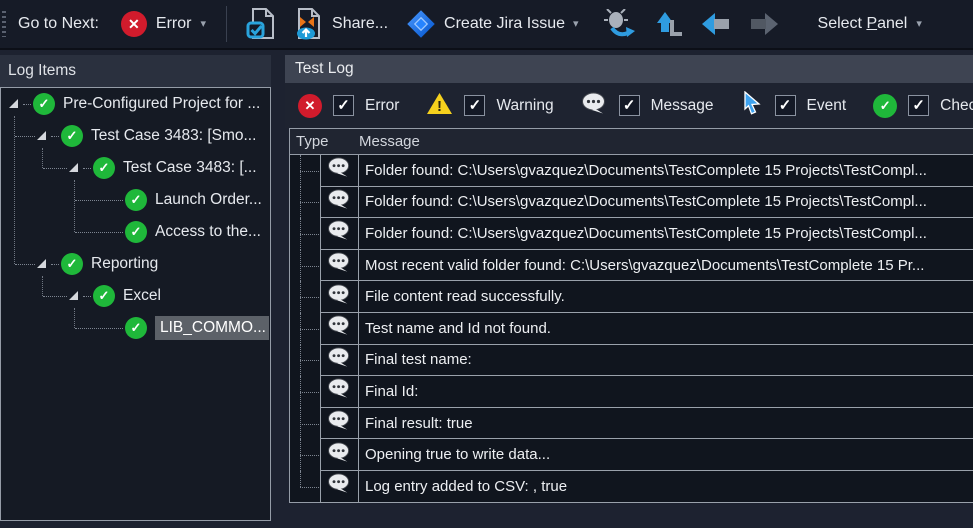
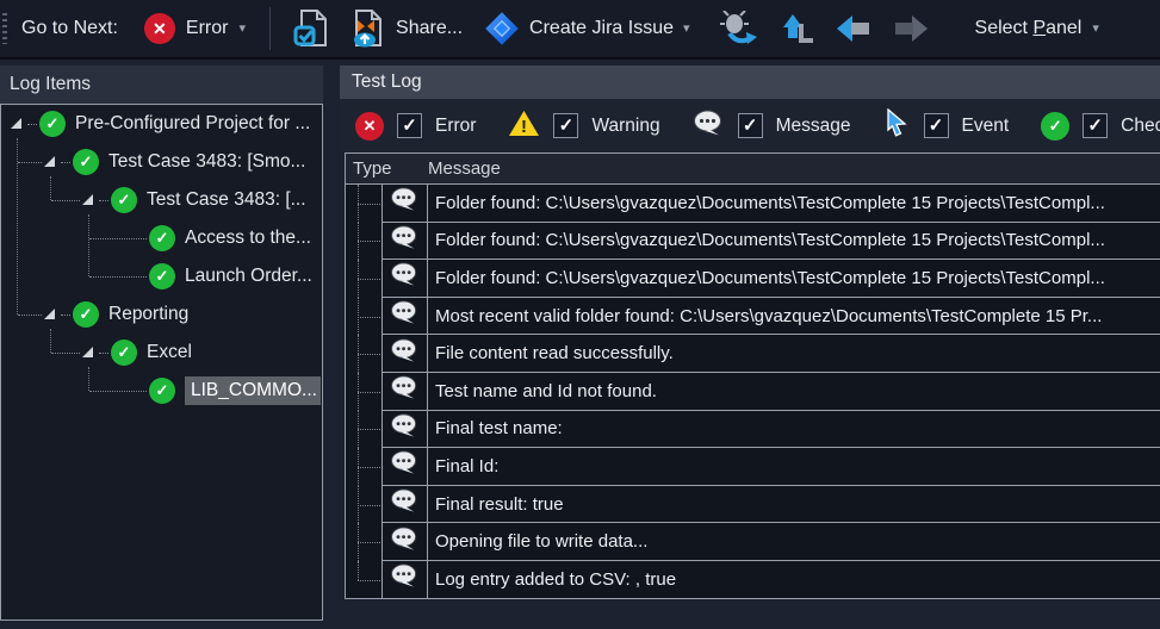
  Go to Next:
  ✕
  Error
  ▾
  Share...
  Create Jira Issue
  ▾
  Select Panel
  ▾
  Log Items
  ✓
  Pre-Configured Project for ...
  ✓
  Test Case 3483: [Smo...
  ✓
  Test Case 3483: [...
  ✓
- Launch Order...
+ Access to the...
  ✓
- Access to the...
+ Launch Order...
  ✓
  Reporting
  ✓
  Excel
  ✓
  LIB_COMMO...
  Test Log
  ✕
  ✓
  Error
  !
  ✓
  Warning
  ✓
  Message
  ✓
  Event
  ✓
  ✓
  Type
  Message
  Folder found: C:\Users\gvazquez\Documents\TestComplete 15 Projects\TestCompl...
  Folder found: C:\Users\gvazquez\Documents\TestComplete 15 Projects\TestCompl...
  Folder found: C:\Users\gvazquez\Documents\TestComplete 15 Projects\TestCompl...
  Most recent valid folder found: C:\Users\gvazquez\Documents\TestComplete 15 Pr...
  File content read successfully.
  Test name and Id not found.
  Final test name:
  Final Id:
  Final result: true
- Opening true to write data...
+ Opening file to write data...
  Log entry added to CSV: , true
